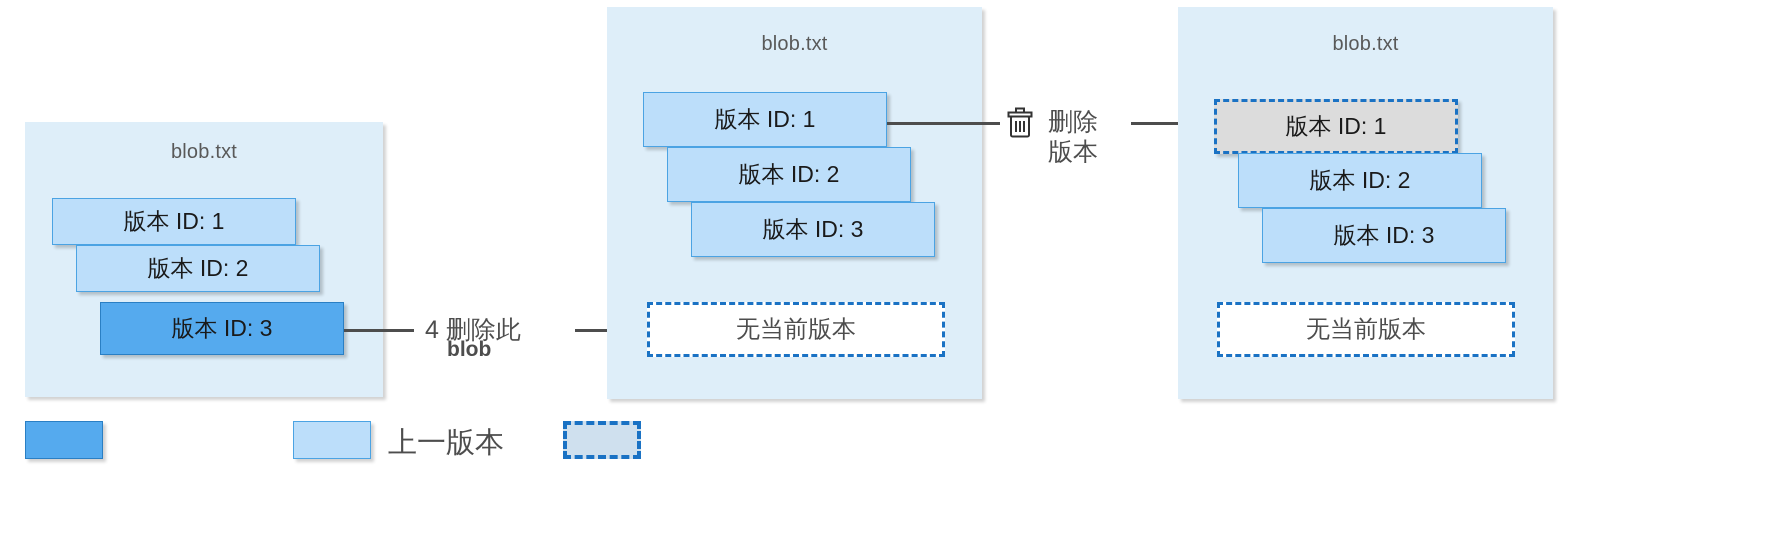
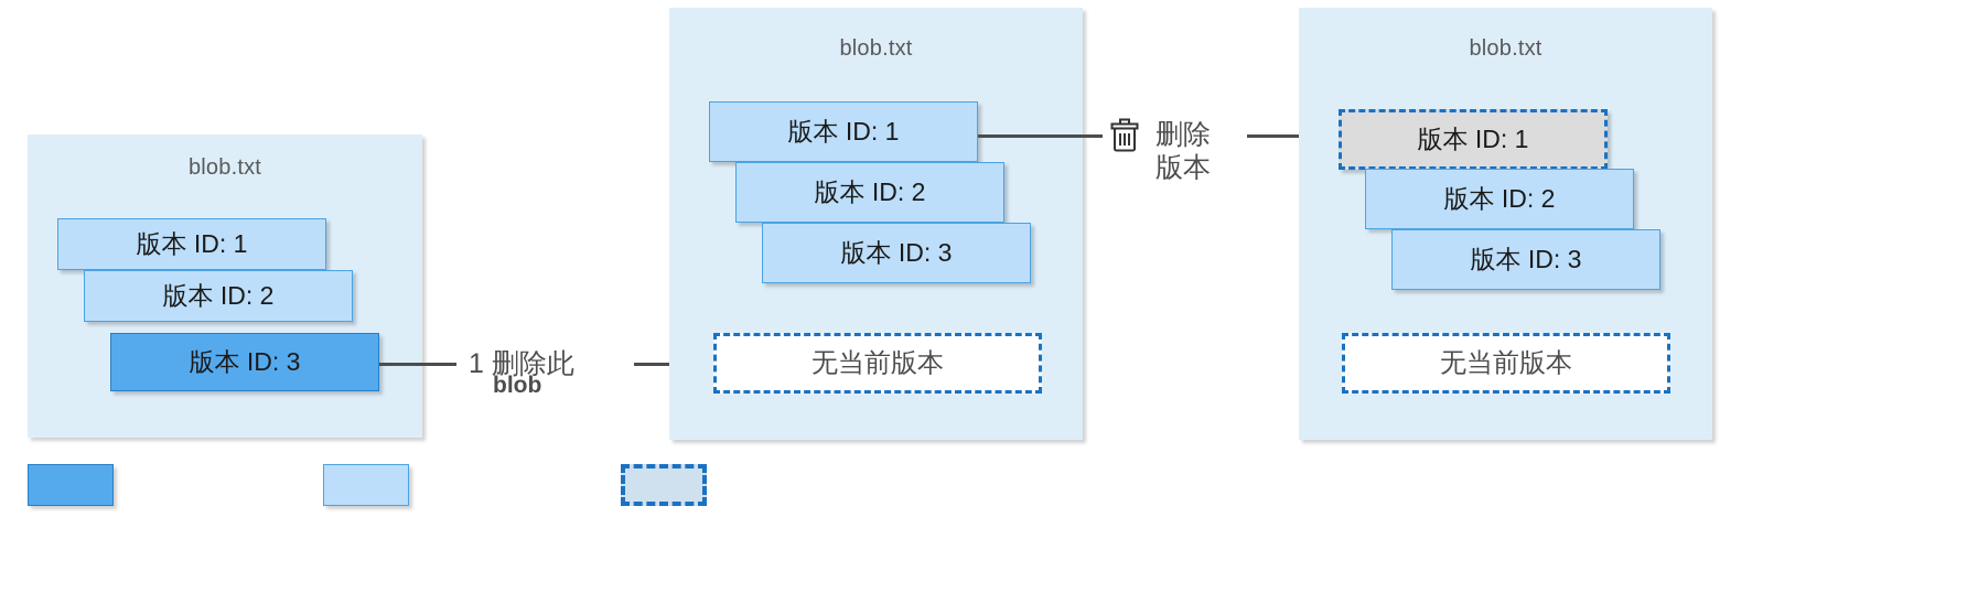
  blob.txt
  版本 ID: 1
  版本 ID: 2
  版本 ID: 3
- 4 删除此
+ 1 删除此
  blob
  blob.txt
  版本 ID: 1
  版本 ID: 2
  版本 ID: 3
  无当前版本
  删除
  版本
  blob.txt
  版本 ID: 1
  版本 ID: 2
  版本 ID: 3
  无当前版本
- 上一版本
